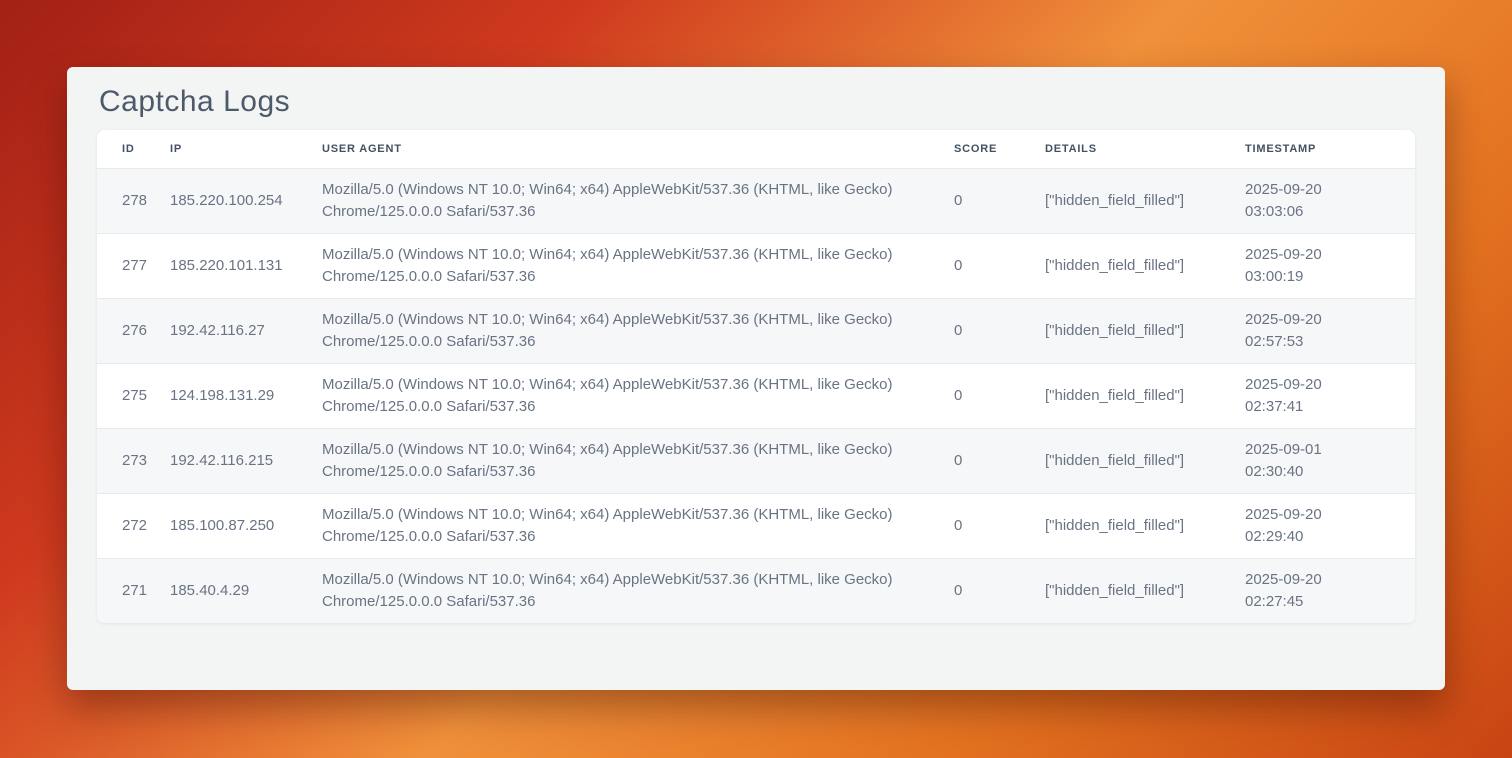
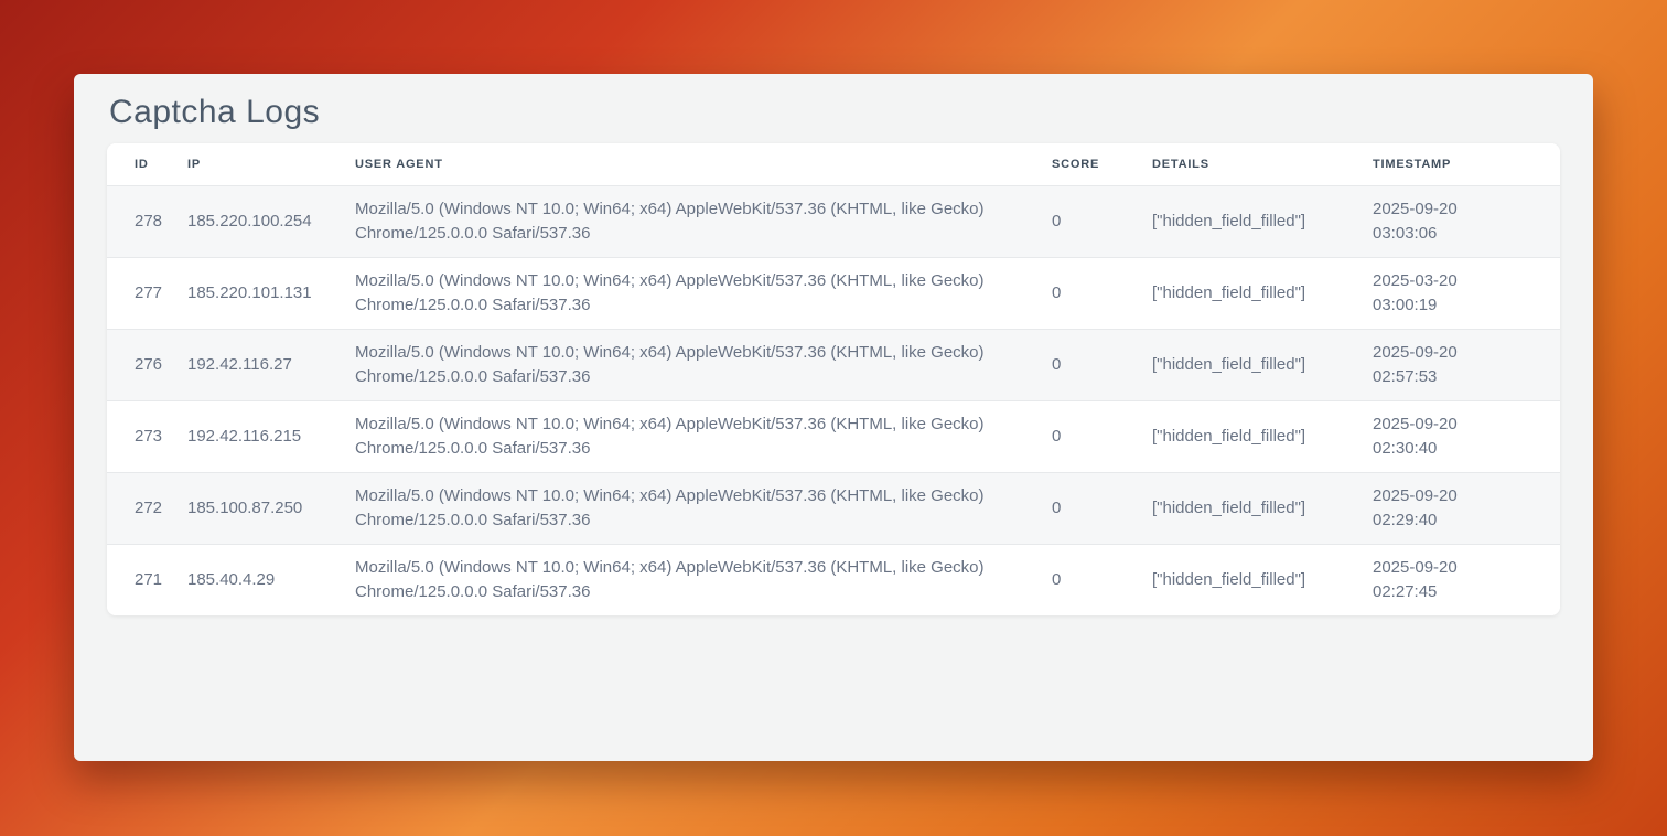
  Captcha Logs
  ID	IP	USER AGENT	SCORE	DETAILS	TIMESTAMP
  278	185.220.100.254	Mozilla/5.0 (Windows NT 10.0; Win64; x64) AppleWebKit/537.36 (KHTML, like Gecko) Chrome/125.0.0.0 Safari/537.36	0	["hidden_field_filled"]	2025-09-20 03:03:06
- 277	185.220.101.131	Mozilla/5.0 (Windows NT 10.0; Win64; x64) AppleWebKit/537.36 (KHTML, like Gecko) Chrome/125.0.0.0 Safari/537.36	0	["hidden_field_filled"]	2025-09-20 03:00:19
+ 277	185.220.101.131	Mozilla/5.0 (Windows NT 10.0; Win64; x64) AppleWebKit/537.36 (KHTML, like Gecko) Chrome/125.0.0.0 Safari/537.36	0	["hidden_field_filled"]	2025-03-20 03:00:19
  276	192.42.116.27	Mozilla/5.0 (Windows NT 10.0; Win64; x64) AppleWebKit/537.36 (KHTML, like Gecko) Chrome/125.0.0.0 Safari/537.36	0	["hidden_field_filled"]	2025-09-20 02:57:53
- 275	124.198.131.29	Mozilla/5.0 (Windows NT 10.0; Win64; x64) AppleWebKit/537.36 (KHTML, like Gecko) Chrome/125.0.0.0 Safari/537.36	0	["hidden_field_filled"]	2025-09-20 02:37:41
- 273	192.42.116.215	Mozilla/5.0 (Windows NT 10.0; Win64; x64) AppleWebKit/537.36 (KHTML, like Gecko) Chrome/125.0.0.0 Safari/537.36	0	["hidden_field_filled"]	2025-09-01 02:30:40
+ 273	192.42.116.215	Mozilla/5.0 (Windows NT 10.0; Win64; x64) AppleWebKit/537.36 (KHTML, like Gecko) Chrome/125.0.0.0 Safari/537.36	0	["hidden_field_filled"]	2025-09-20 02:30:40
  272	185.100.87.250	Mozilla/5.0 (Windows NT 10.0; Win64; x64) AppleWebKit/537.36 (KHTML, like Gecko) Chrome/125.0.0.0 Safari/537.36	0	["hidden_field_filled"]	2025-09-20 02:29:40
  271	185.40.4.29	Mozilla/5.0 (Windows NT 10.0; Win64; x64) AppleWebKit/537.36 (KHTML, like Gecko) Chrome/125.0.0.0 Safari/537.36	0	["hidden_field_filled"]	2025-09-20 02:27:45
